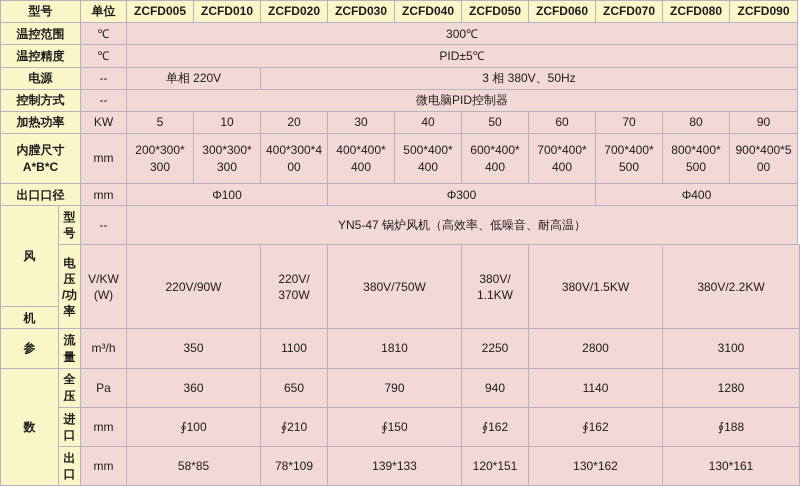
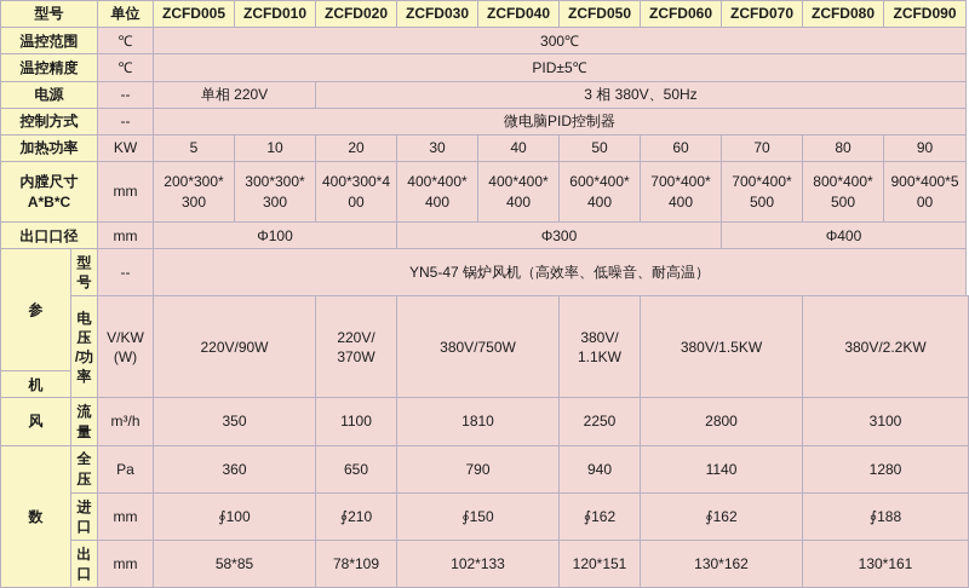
  型号	单位	ZCFD005	ZCFD010	ZCFD020	ZCFD030	ZCFD040	ZCFD050	ZCFD060	ZCFD070	ZCFD080	ZCFD090
  温控范围	℃	300℃
  温控精度	℃	PID±5℃
  电源	--	单相 220V	3 相 380V、50Hz
  控制方式	--	微电脑PID控制器
  加热功率	KW	5	10	20	30	40	50	60	70	80	90
- 内膛尺寸 A*B*C	mm	200*300* 300	300*300* 300	400*300*4 00	400*400* 400	500*400* 400	600*400* 400	700*400* 400	700*400* 500	800*400* 500	900*400*5 00
+ 内膛尺寸 A*B*C	mm	200*300* 300	300*300* 300	400*300*4 00	400*400* 400	400*400* 400	600*400* 400	700*400* 400	700*400* 500	800*400* 500	900*400*5 00
  出口口径	mm	Φ100	Φ300	Φ400
- 风	型号	--	YN5-47 锅炉风机（高效率、低噪音、耐高温）
+ 参	型号	--	YN5-47 锅炉风机（高效率、低噪音、耐高温）
  电压 /功 率	V/KW (W)	220V/90W	220V/ 370W	380V/750W	380V/ 1.1KW	380V/1.5KW	380V/2.2KW
  机
- 参	流量	m³/h	350	1100	1810	2250	2800	3100
+ 风	流量	m³/h	350	1100	1810	2250	2800	3100
  数	全压	Pa	360	650	790	940	1140	1280
  进口	mm	∮100	∮210	∮150	∮162	∮162	∮188
- 出口	mm	58*85	78*109	139*133	120*151	130*162	130*161
+ 出口	mm	58*85	78*109	102*133	120*151	130*162	130*161
